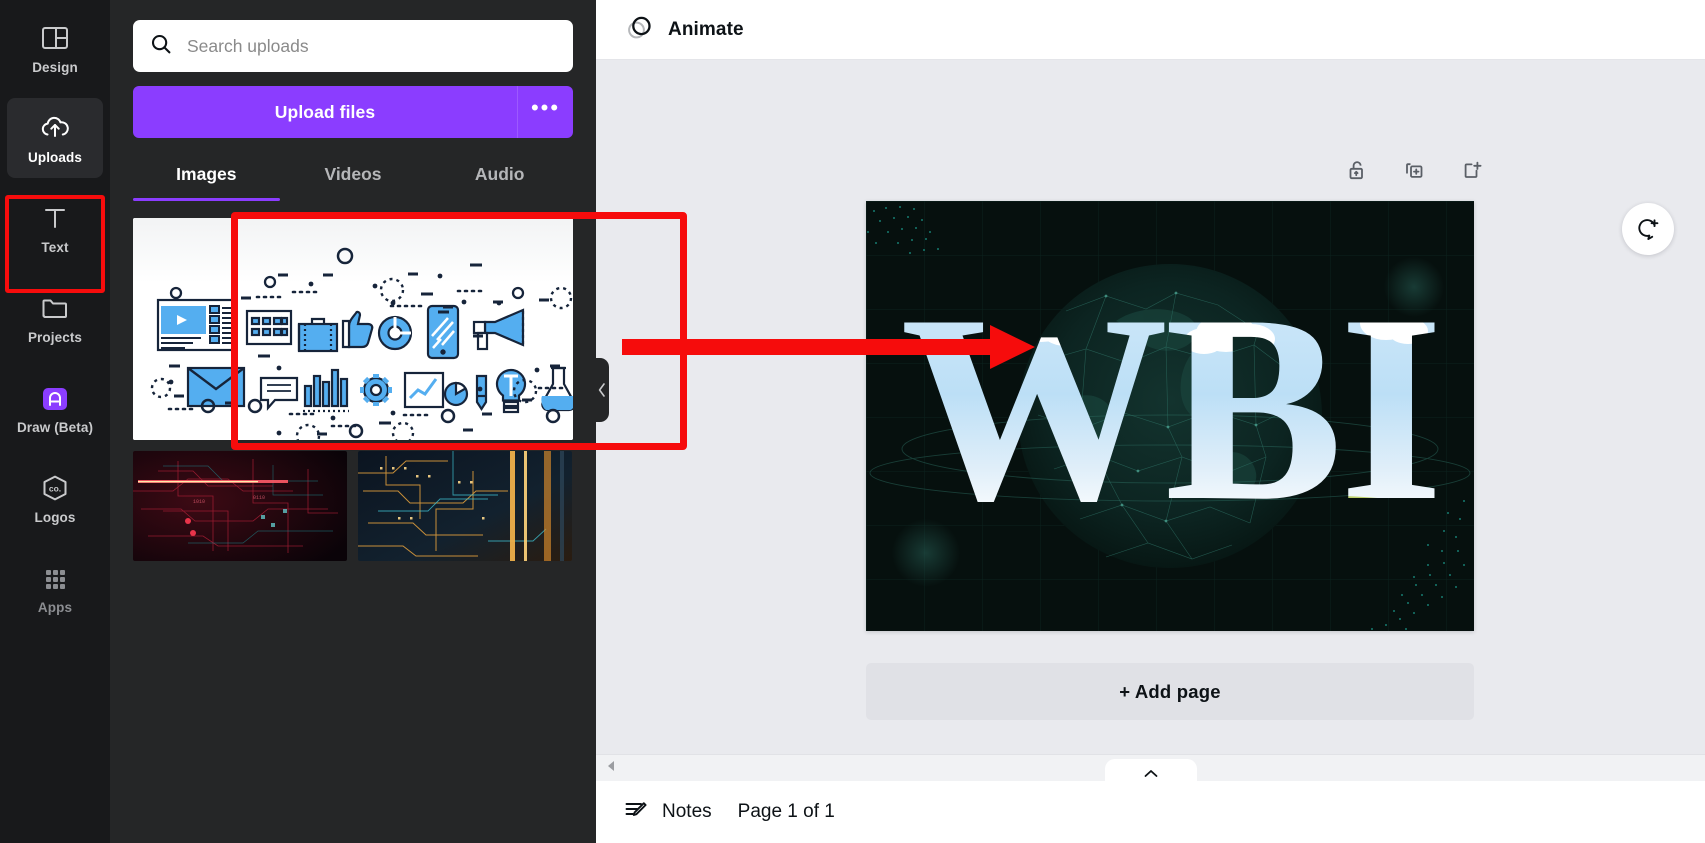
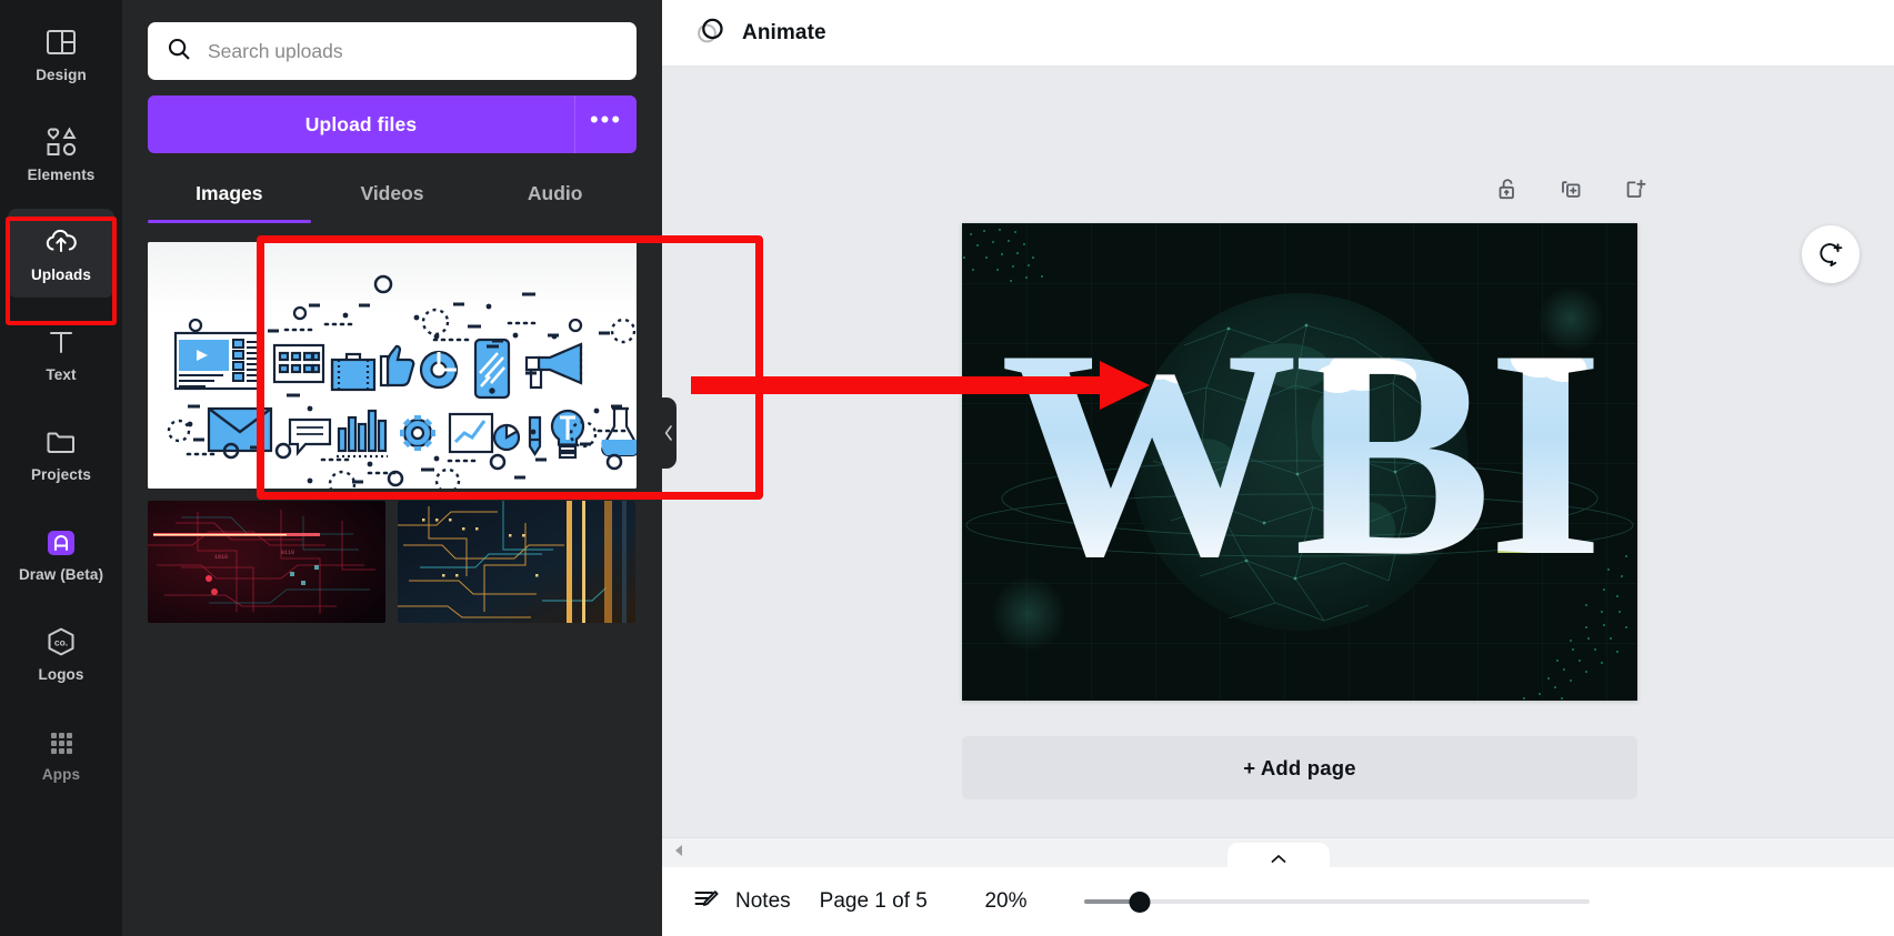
  Design
+ Elements
  Uploads
  Text
  Projects
  Draw (Beta)
  co.
  Logos
  Apps
  Search uploads
  Upload files
  •••
  Images
  Videos
  Audio
  Animate
  + Add page
  Notes
- Page 1 of 1
+ Page 1 of 5
+ 20%
